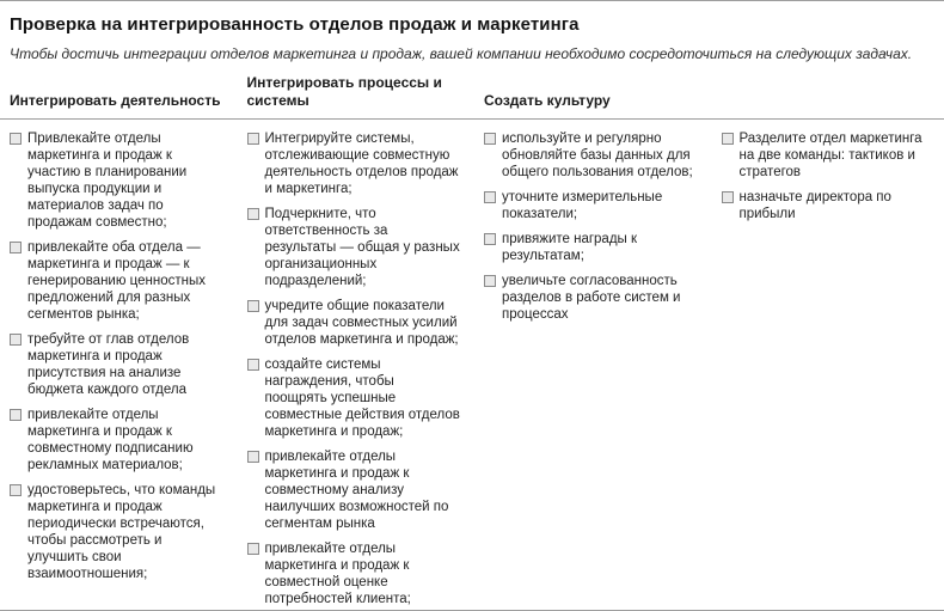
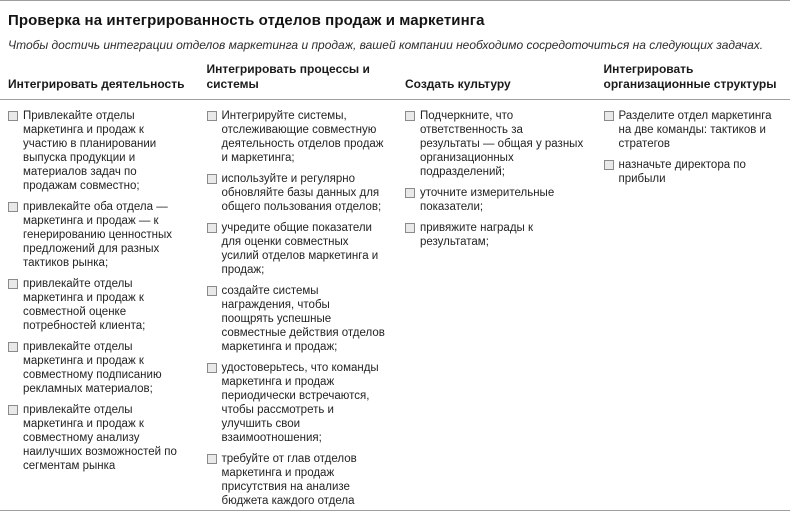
  Проверка на интегрированность отделов продаж и маркетинга
  Чтобы достичь интеграции отделов маркетинга и продаж, вашей компании необходимо сосредоточиться на следующих задачах.
  Интегрировать деятельность
  Интегрировать процессы и системы
  Создать культуру
+ Интегрировать организационные структуры
  Привлекайте отделы маркетинга и продаж к участию в планировании выпуска продукции и материалов задач по продажам совместно;
- привлекайте оба отдела — маркетинга и продаж — к генерированию ценностных предложений для разных сегментов рынка;
+ привлекайте оба отдела — маркетинга и продаж — к генерированию ценностных предложений для разных тактиков рынка;
- требуйте от глав отделов маркетинга и продаж присутствия на анализе бюджета каждого отдела
+ привлекайте отделы маркетинга и продаж к совместной оценке потребностей клиента;
  привлекайте отделы маркетинга и продаж к совместному подписанию рекламных материалов;
- удостоверьтесь, что команды маркетинга и продаж периодически встречаются, чтобы рассмотреть и улучшить свои взаимоотношения;
+ привлекайте отделы маркетинга и продаж к совместному анализу наилучших возможностей по сегментам рынка
  Интегрируйте системы, отслеживающие совместную деятельность отделов продаж и маркетинга;
- Подчеркните, что ответственность за результаты — общая у разных организационных подразделений;
+ используйте и регулярно обновляйте базы данных для общего пользования отделов;
- учредите общие показатели для задач совместных усилий отделов маркетинга и продаж;
+ учредите общие показатели для оценки совместных усилий отделов маркетинга и продаж;
  создайте системы награждения, чтобы поощрять успешные совместные действия отделов маркетинга и продаж;
- привлекайте отделы маркетинга и продаж к совместному анализу наилучших возможностей по сегментам рынка
+ удостоверьтесь, что команды маркетинга и продаж периодически встречаются, чтобы рассмотреть и улучшить свои взаимоотношения;
- привлекайте отделы маркетинга и продаж к совместной оценке потребностей клиента;
+ требуйте от глав отделов маркетинга и продаж присутствия на анализе бюджета каждого отдела
- используйте и регулярно обновляйте базы данных для общего пользования отделов;
+ Подчеркните, что ответственность за результаты — общая у разных организационных подразделений;
  уточните измерительные показатели;
  привяжите награды к результатам;
- увеличьте согласованность разделов в работе систем и процессах
  Разделите отдел маркетинга на две команды: тактиков и стратегов
  назначьте директора по прибыли
